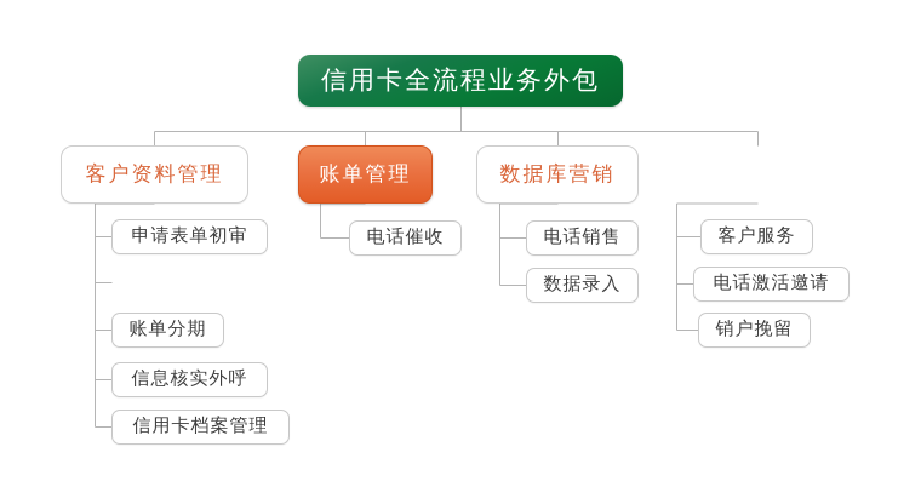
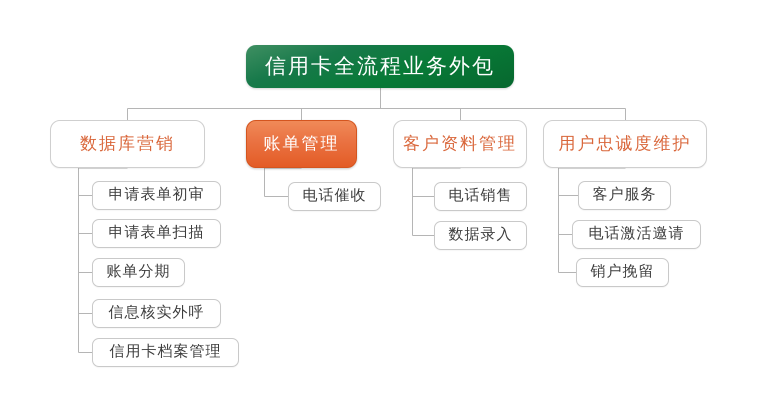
  信用卡全流程业务外包
- 客户资料管理
+ 数据库营销
  账单管理
- 数据库营销
+ 客户资料管理
+ 用户忠诚度维护
  申请表单初审
+ 申请表单扫描
  账单分期
  信息核实外呼
  信用卡档案管理
  电话催收
  电话销售
  数据录入
  客户服务
  电话激活邀请
  销户挽留
